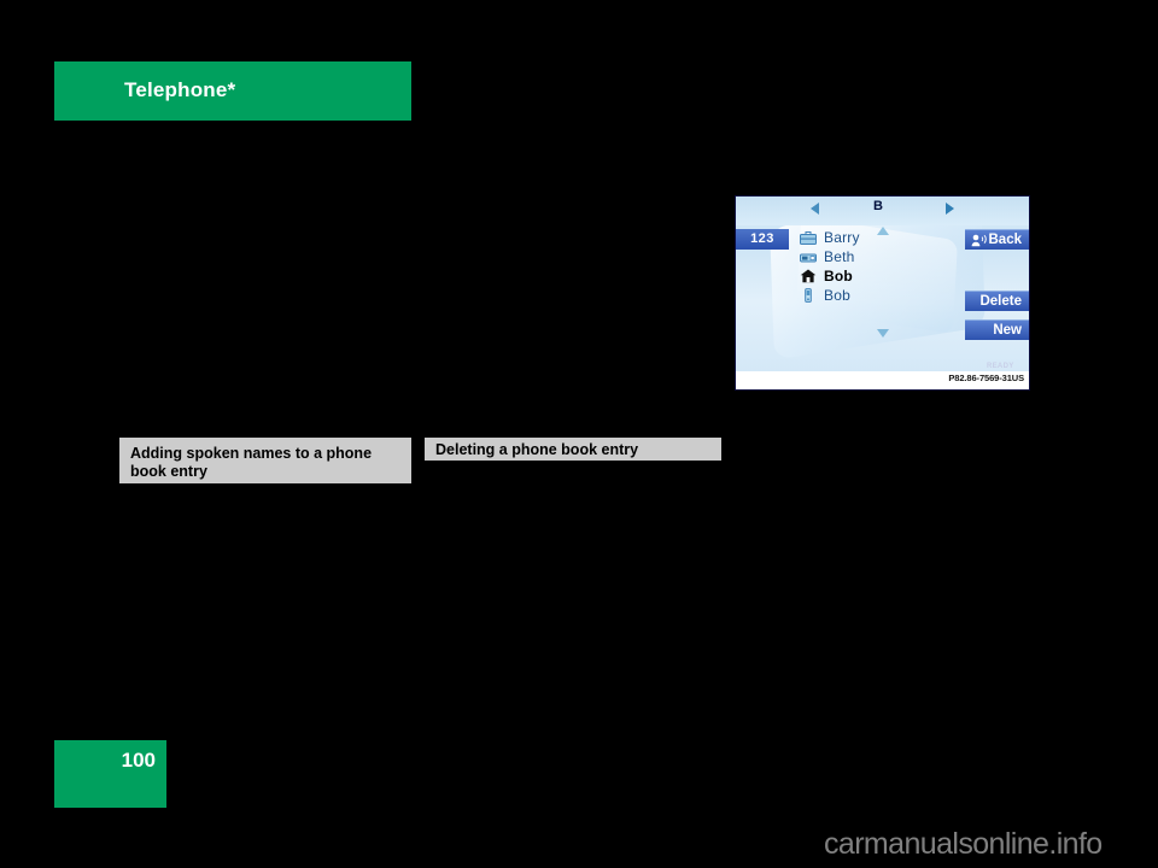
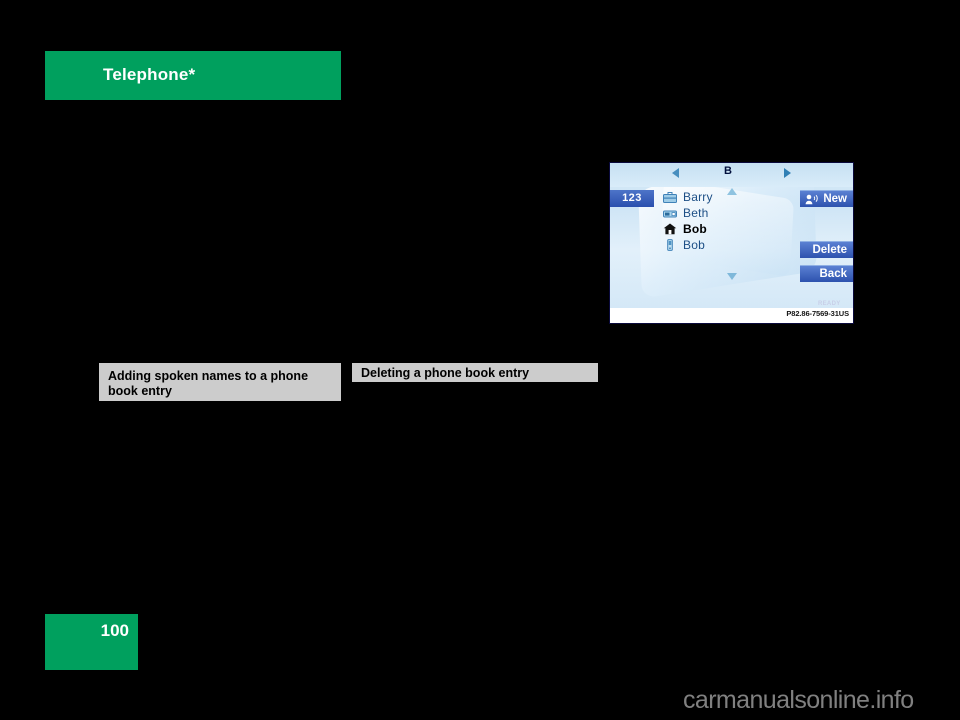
  Telephone*
  B
  123
  Barry
  Beth
  Bob
  Bob
- Back
+ New
  Delete
- New
+ Back
  P82.86-7569-31US
  Adding spoken names to a phone book entry
  Deleting a phone book entry
  100
  carmanualsonline.info
